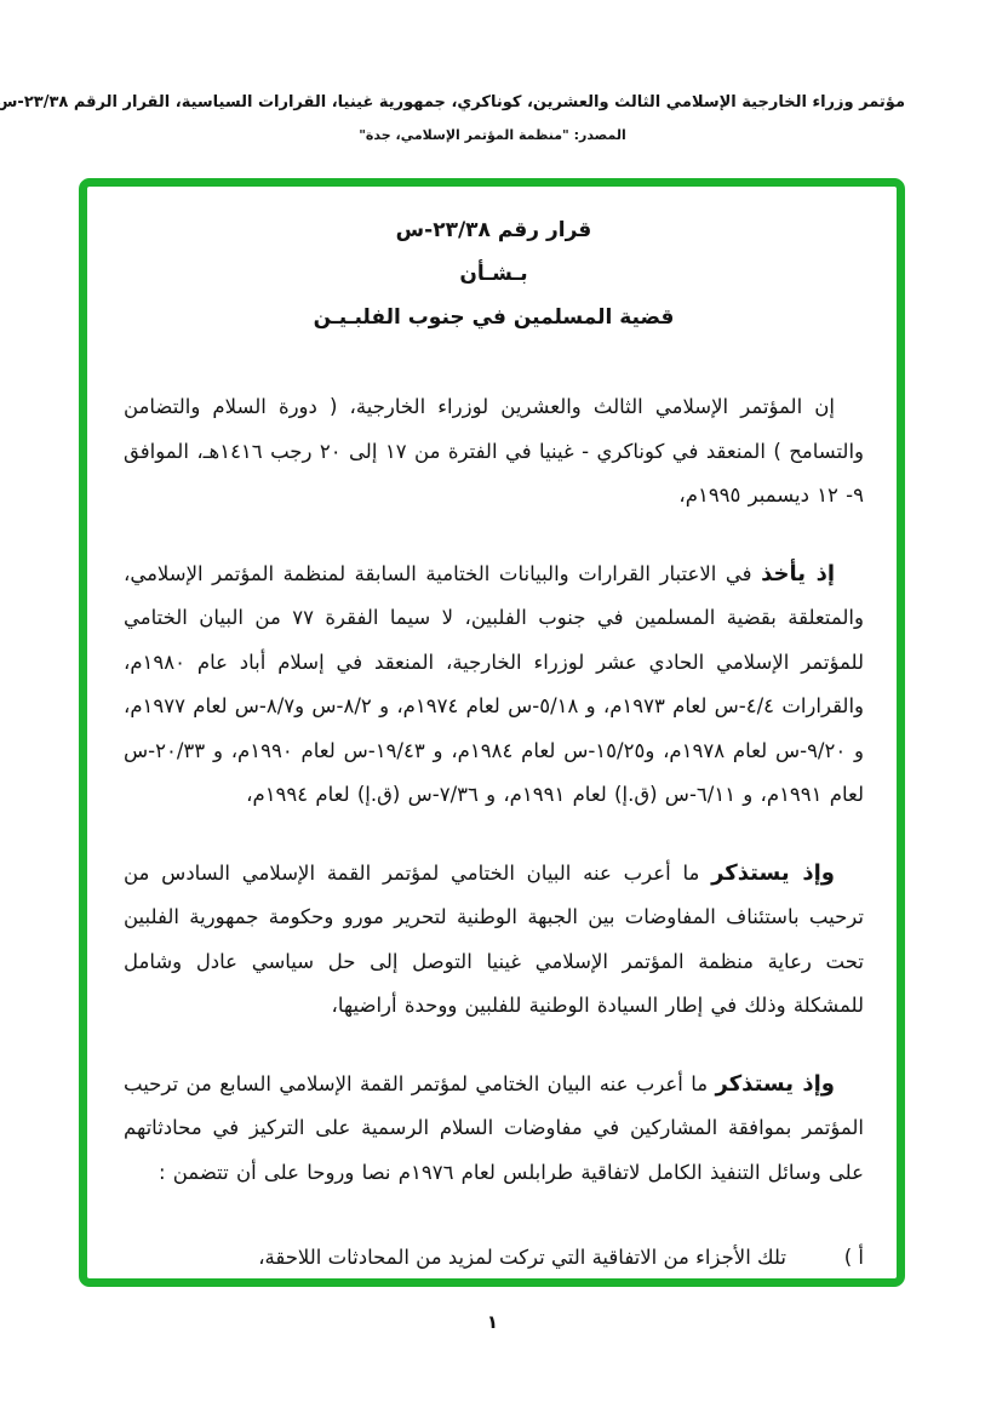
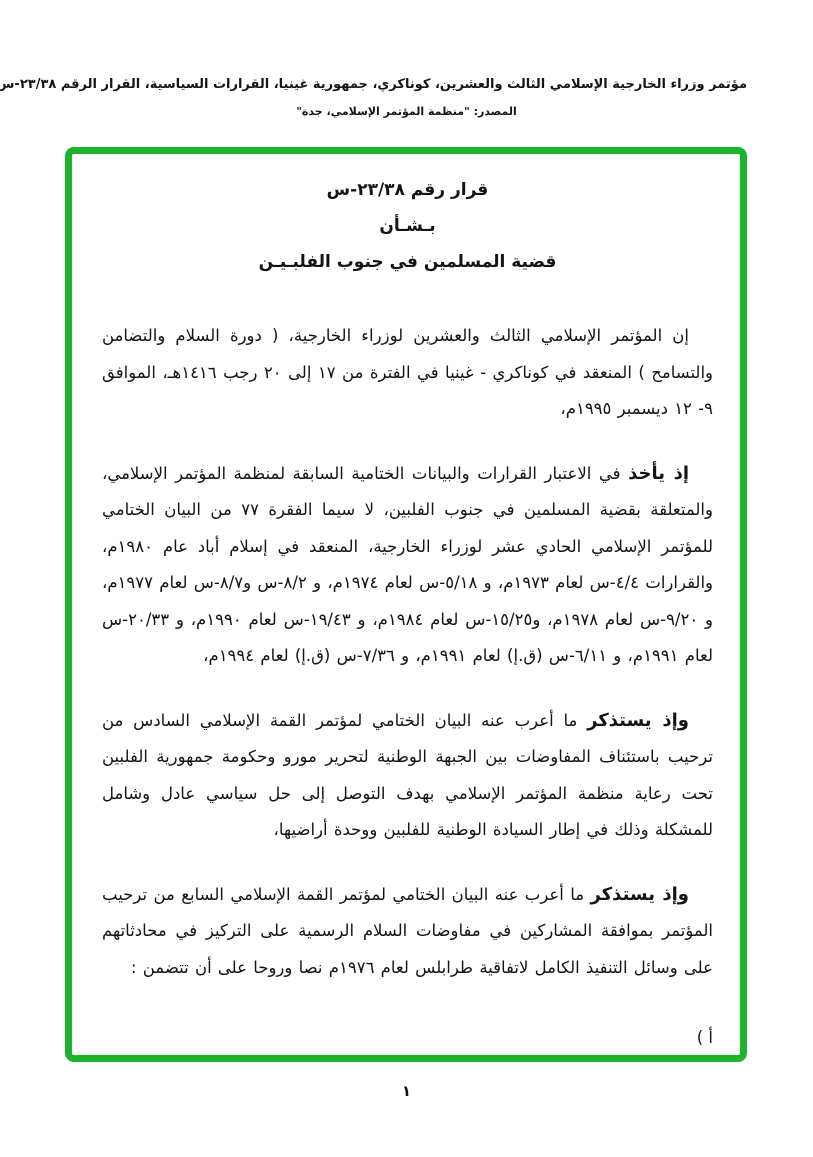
  مؤتمر وزراء الخارجية الإسلامي الثالث والعشرين، كوناكري، جمهورية غينيا، القرارات السياسية، القرار الرقم ٢٣/٣٨-س
  المصدر: "منظمة المؤتمر الإسلامي، جدة"
  قرار رقم ٢٣/٣٨-س
  بـشـأن
  قضية المسلمين في جنوب الفلبـيـن
  إن المؤتمر الإسلامي الثالث والعشرين لوزراء الخارجية، ( دورة السلام والتضامن والتسامح ) المنعقد في كوناكري - غينيا في الفترة من ١٧ إلى ٢٠ رجب ١٤١٦هـ، الموافق ٩- ١٢ ديسمبر ١٩٩٥م،
  إذ يأخذ في الاعتبار القرارات والبيانات الختامية السابقة لمنظمة المؤتمر الإسلامي، والمتعلقة بقضية المسلمين في جنوب الفلبين، لا سيما الفقرة ٧٧ من البيان الختامي للمؤتمر الإسلامي الحادي عشر لوزراء الخارجية، المنعقد في إسلام أباد عام ١٩٨٠م، والقرارات ٤/٤-س لعام ١٩٧٣م، و ٥/١٨-س لعام ١٩٧٤م، و ٨/٢-س و٨/٧-س لعام ١٩٧٧م، و ٩/٢٠-س لعام ١٩٧٨م، و١٥/٢٥-س لعام ١٩٨٤م، و ١٩/٤٣-س لعام ١٩٩٠م، و ٢٠/٣٣-س لعام ١٩٩١م، و ٦/١١-س (ق.إ) لعام ١٩٩١م، و ٧/٣٦-س (ق.إ) لعام ١٩٩٤م،
- وإذ يستذكر ما أعرب عنه البيان الختامي لمؤتمر القمة الإسلامي السادس من ترحيب باستئناف المفاوضات بين الجبهة الوطنية لتحرير مورو وحكومة جمهورية الفلبين تحت رعاية منظمة المؤتمر الإسلامي غينيا التوصل إلى حل سياسي عادل وشامل للمشكلة وذلك في إطار السيادة الوطنية للفلبين ووحدة أراضيها،
+ وإذ يستذكر ما أعرب عنه البيان الختامي لمؤتمر القمة الإسلامي السادس من ترحيب باستئناف المفاوضات بين الجبهة الوطنية لتحرير مورو وحكومة جمهورية الفلبين تحت رعاية منظمة المؤتمر الإسلامي بهدف التوصل إلى حل سياسي عادل وشامل للمشكلة وذلك في إطار السيادة الوطنية للفلبين ووحدة أراضيها،
  وإذ يستذكر ما أعرب عنه البيان الختامي لمؤتمر القمة الإسلامي السابع من ترحيب المؤتمر بموافقة المشاركين في مفاوضات السلام الرسمية على التركيز في محادثاتهم على وسائل التنفيذ الكامل لاتفاقية طرابلس لعام ١٩٧٦م نصا وروحا على أن تتضمن :
  أ )
- تلك الأجزاء من الاتفاقية التي تركت لمزيد من المحادثات اللاحقة،
  ١
